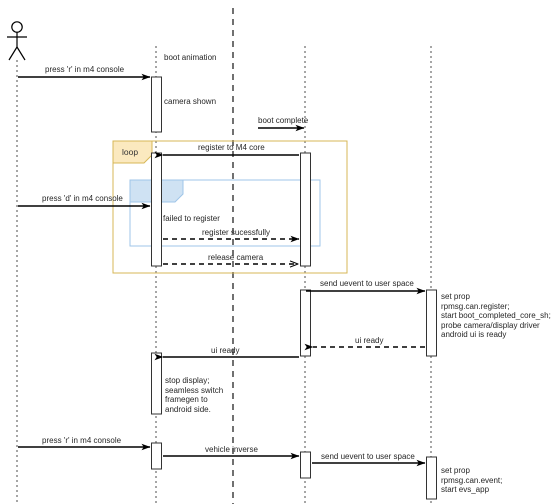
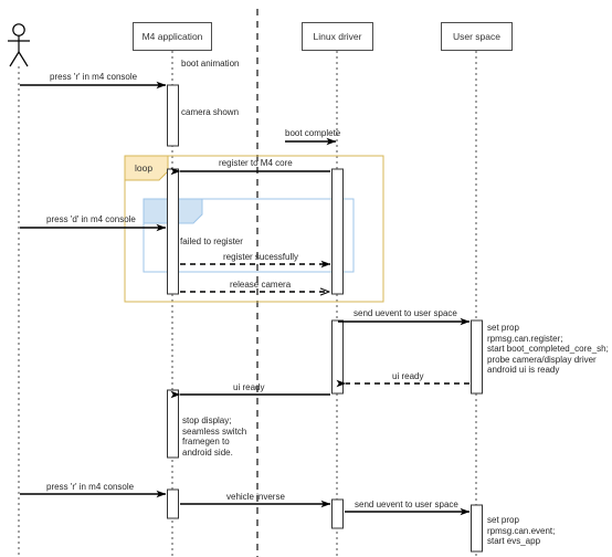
+ M4 application
+ Linux driver
+ User space
  loop
  boot animation
  press 'r' in m4 console
  camera shown
  boot complete
  register to M4 core
  press 'd' in m4 console
  failed to register
  register sucessfully
  release camera
  send uevent to user space
  ui ready
  ui ready
  press 'r' in m4 console
  vehicle inverse
  send uevent to user space
  set prop
  rpmsg.can.register;
  start boot_completed_core_sh;
  probe camera/display driver
  android ui is ready
  stop display;
  seamless switch
  framegen to
  android side.
  set prop
  rpmsg.can.event;
  start evs_app
